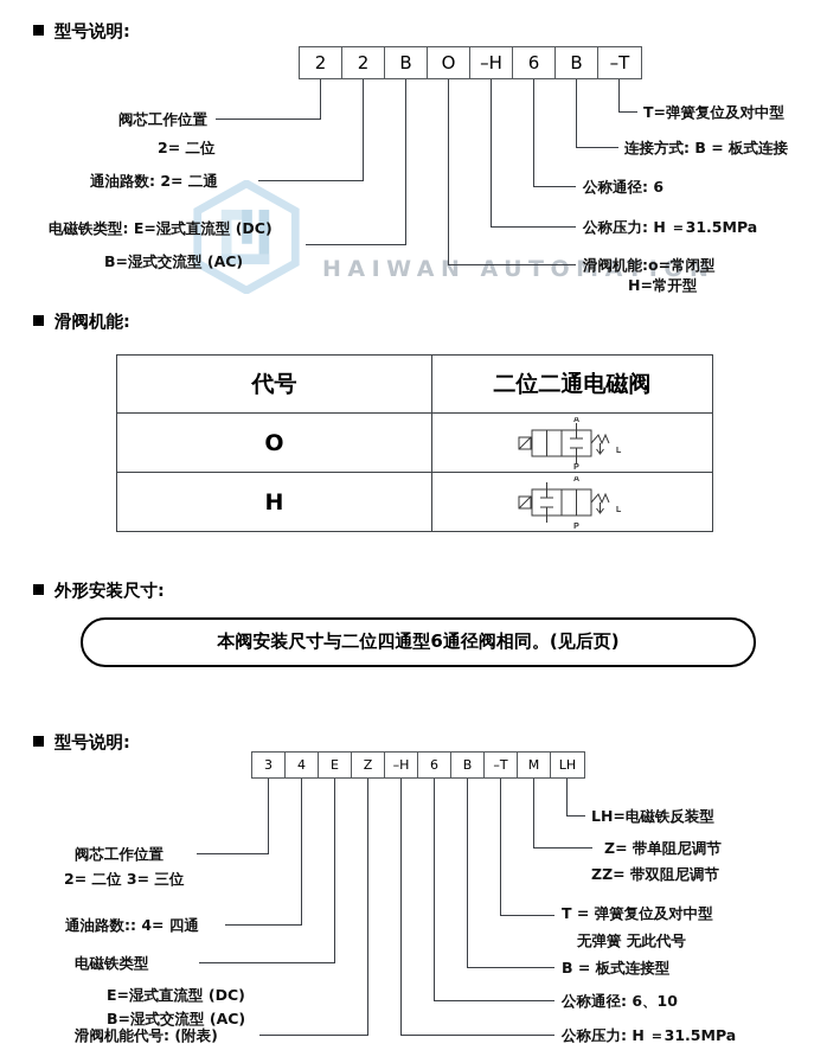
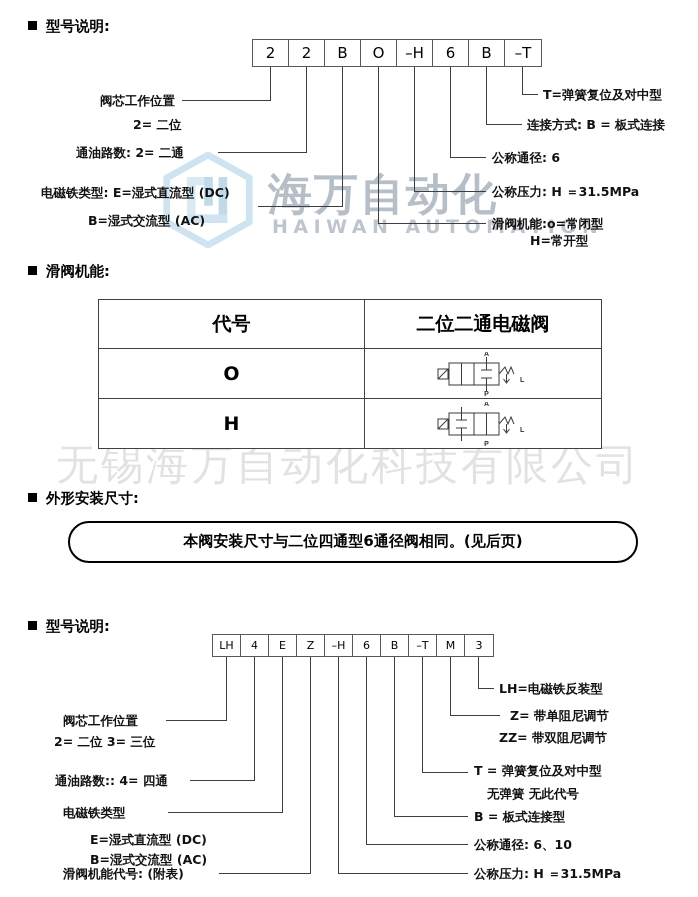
+ 海万自动化
  HAIWAN AUTOMATION
+ 无锡海万自动化科技有限公司
  型号说明:
  2
  2
  B
  O
  –H
  6
  B
  –T
  阀芯工作位置
  2= 二位
  通油路数: 2= 二通
  电磁铁类型: E=湿式直流型 (DC)
  B=湿式交流型 (AC)
  T=弹簧复位及对中型
  连接方式: B = 板式连接
  公称通径: 6
  公称压力: H ＝31.5MPa
  滑阀机能:o=常闭型
  H=常开型
  滑阀机能:
  代号	二位二通电磁阀
  外形安装尺寸:
  本阀安装尺寸与二位四通型6通径阀相同。(见后页)
  型号说明:
- 3
+ LH
  4
  E
  Z
  –H
  6
  B
  –T
  M
- LH
+ 3
  阀芯工作位置
  2= 二位 3= 三位
  通油路数:: 4= 四通
  电磁铁类型
  E=湿式直流型 (DC)
  B=湿式交流型 (AC)
  滑阀机能代号: (附表)
  LH=电磁铁反装型
  Z= 带单阻尼调节
  ZZ= 带双阻尼调节
  T = 弹簧复位及对中型
  无弹簧 无此代号
  B = 板式连接型
  公称通径: 6、10
  公称压力: H ＝31.5MPa
